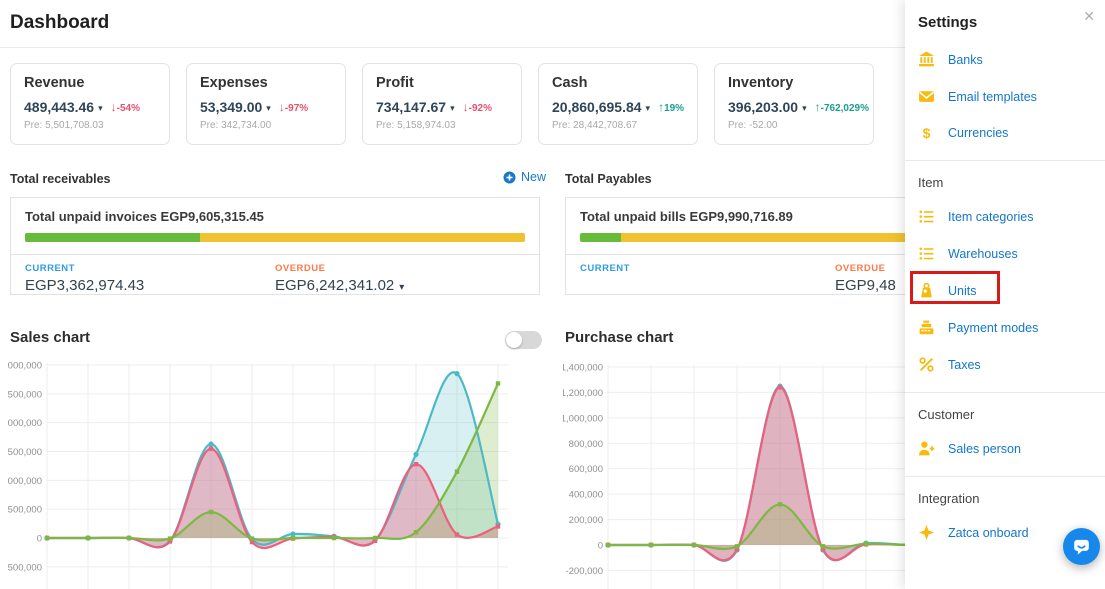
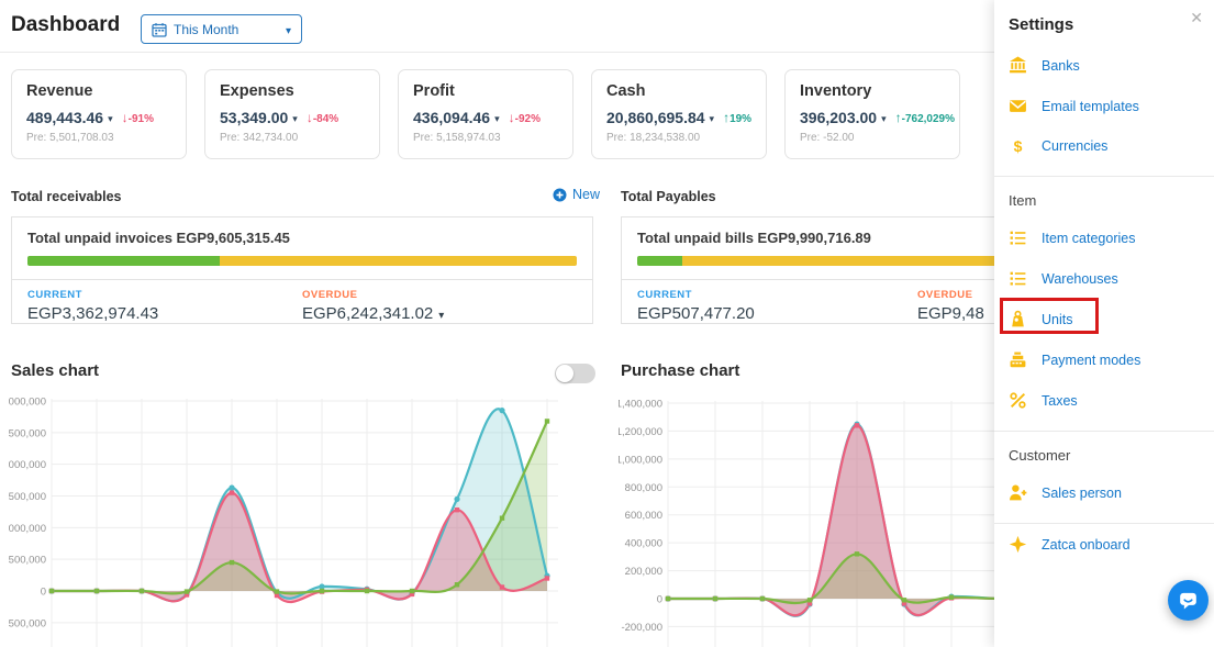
  Dashboard
+ This Month
  Revenue
  489,443.46
- ↓-54%
+ ↓-91%
  Pre: 5,501,708.03
  Expenses
  53,349.00
- ↓-97%
+ ↓-84%
  Pre: 342,734.00
  Profit
- 734,147.67
+ 436,094.46
  ↓-92%
  Pre: 5,158,974.03
  Cash
  20,860,695.84
  ↑19%
- Pre: 28,442,708.67
+ Pre: 18,234,538.00
  Inventory
  396,203.00
  ↑-762,029%
  Pre: -52.00
  Total receivables
  New
  Total unpaid invoices EGP9,605,315.45
  CURRENT
  EGP3,362,974.43
  OVERDUE
  EGP6,242,341.02
  Total Payables
  Total unpaid bills EGP9,990,716.89
  CURRENT
+ EGP507,477.20
  OVERDUE
  EGP9,48
  Sales chart
  Purchase chart
  000,000
  500,000
  000,000
  500,000
  000,000
  500,000
  0
  500,000
  1,400,000
  1,200,000
  1,000,000
  800,000
  600,000
  400,000
  200,000
  0
  -200,000
  ✕
  Settings
  Banks
  Email templates
  $
  Currencies
  Item
  Item categories
  Warehouses
  Units
  Payment modes
  Taxes
  Customer
  Sales person
- Integration
  Zatca onboard
